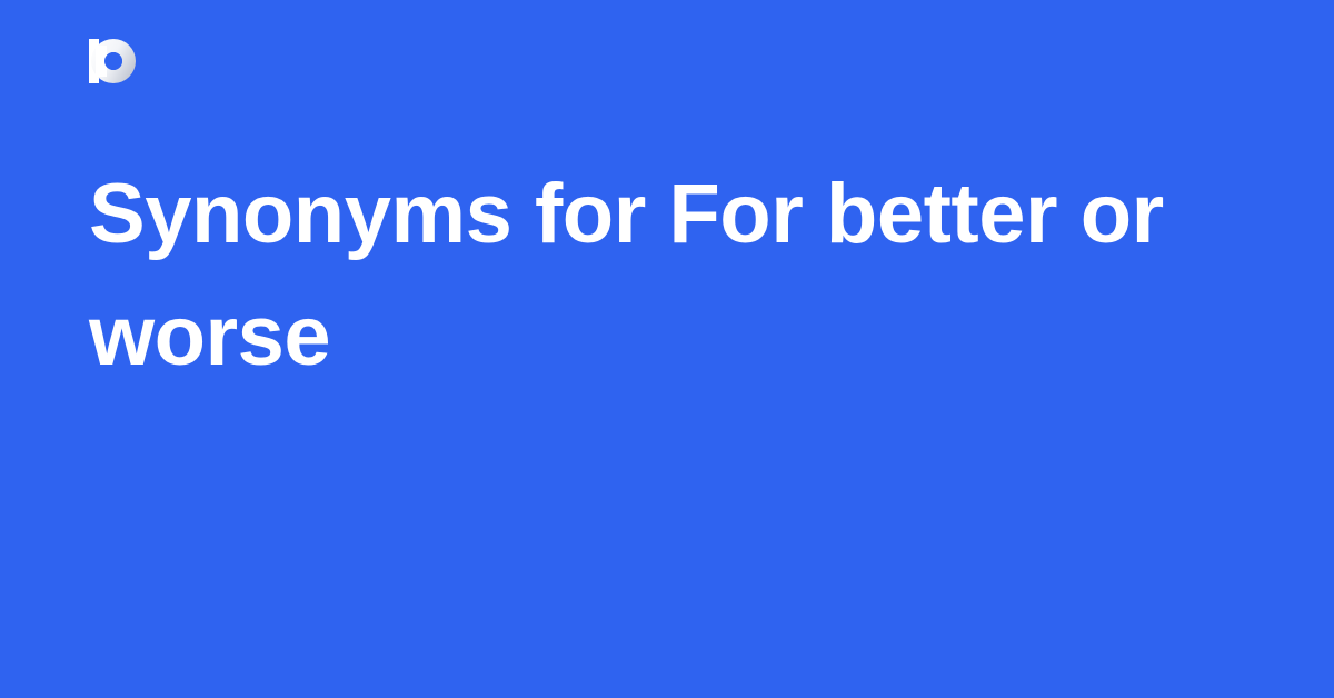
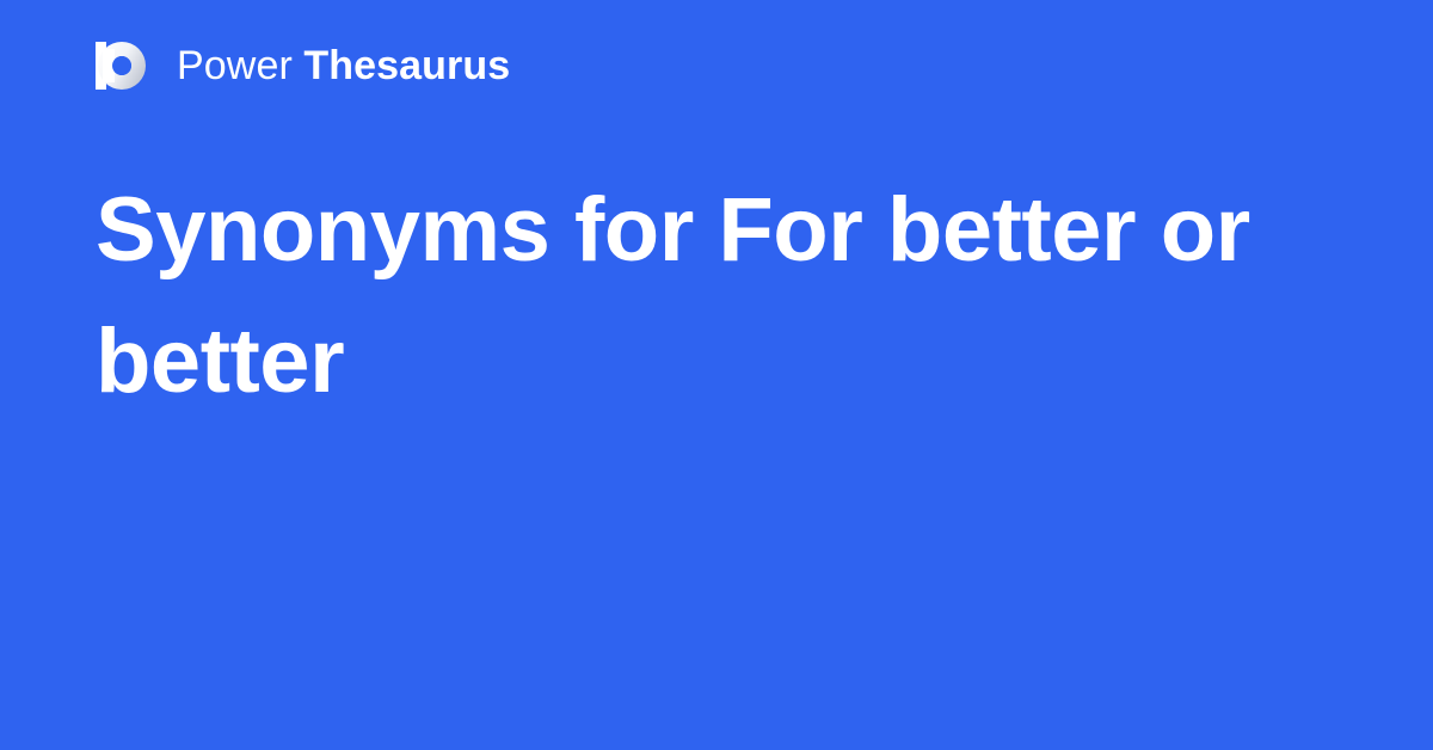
+ Power Thesaurus
- Synonyms for For better or worse
+ Synonyms for For better or better
